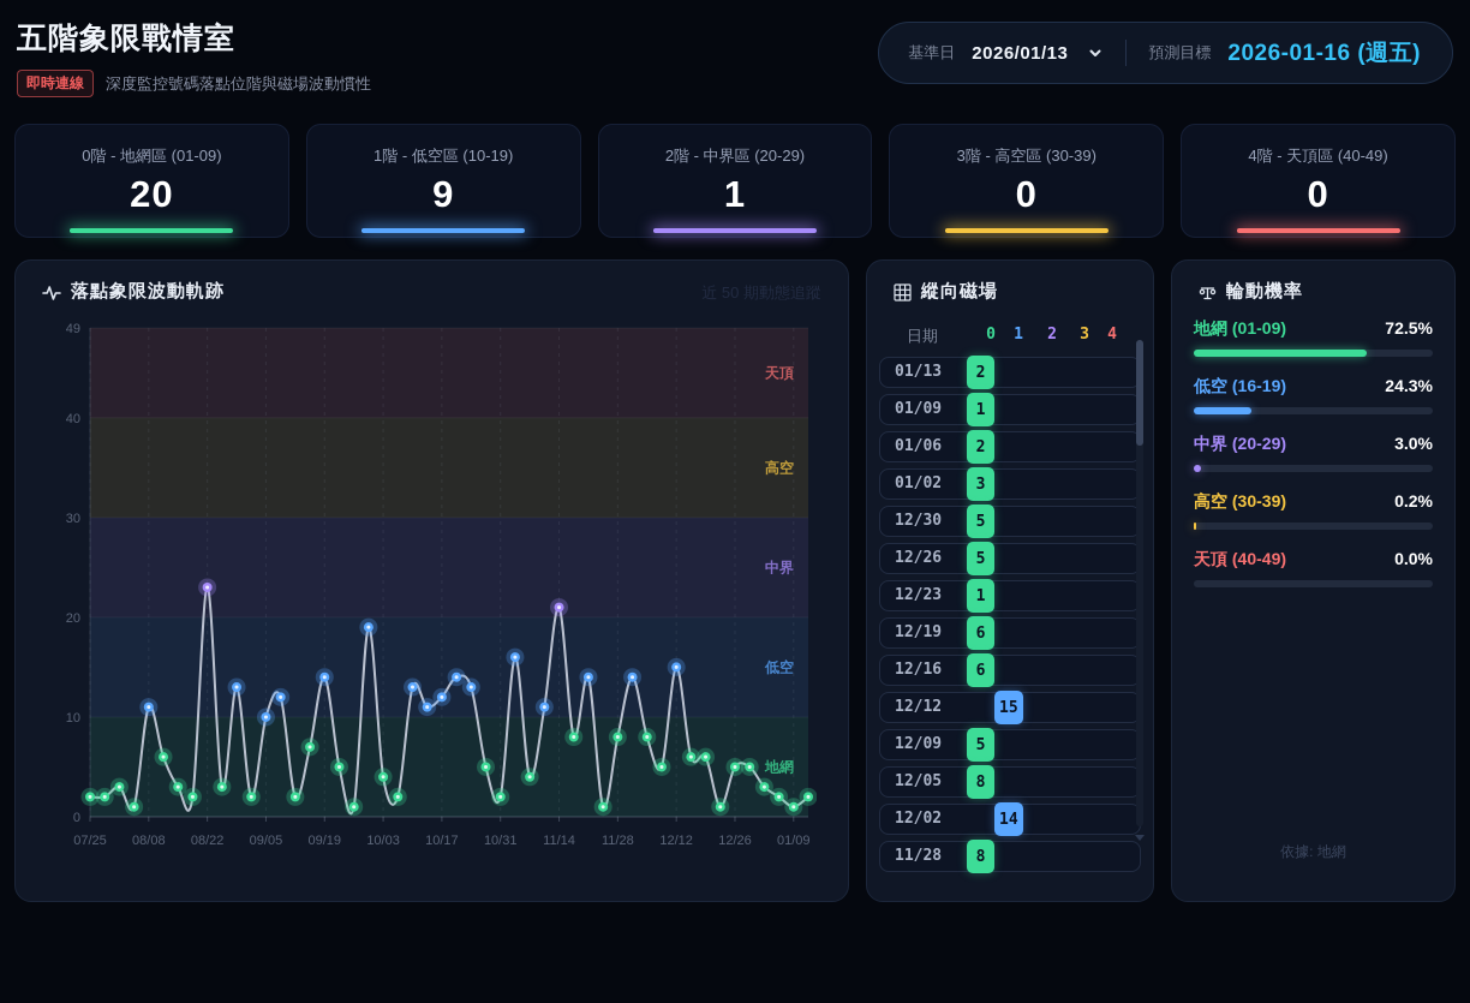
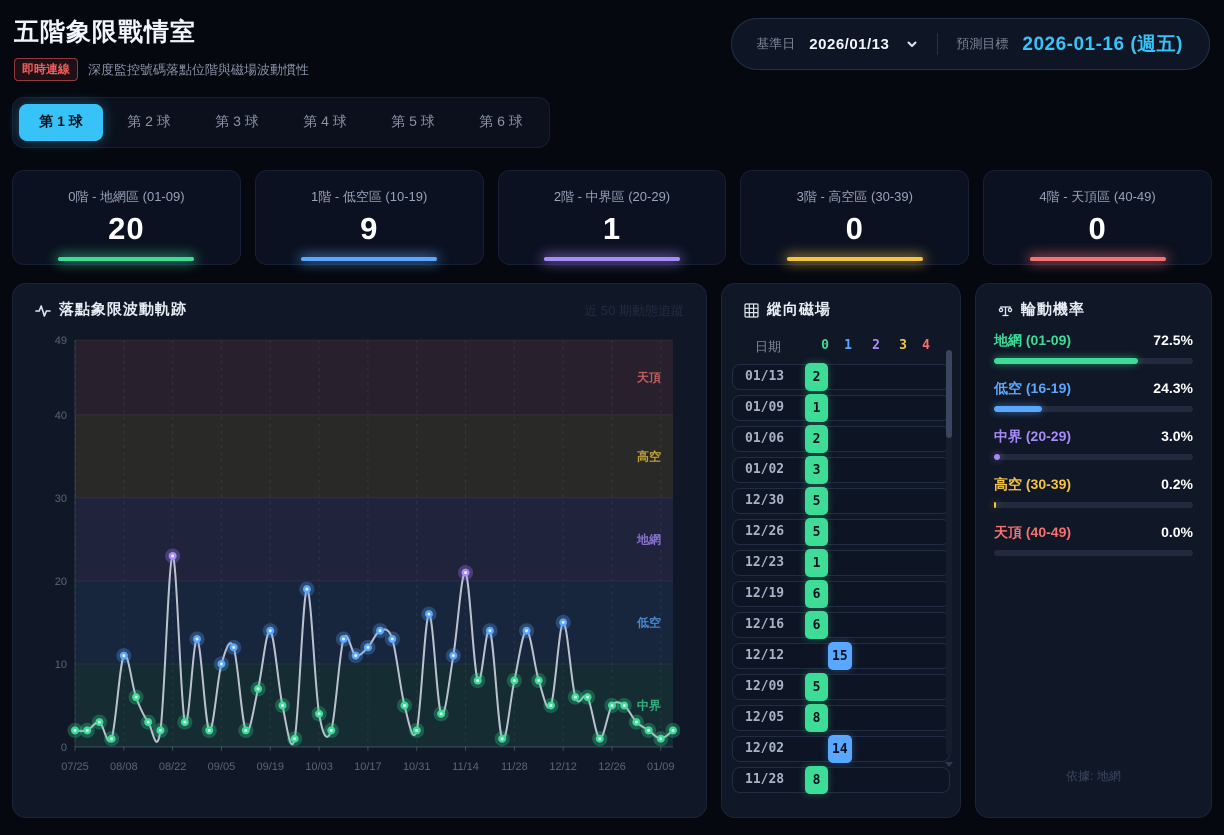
  五階象限戰情室
  即時連線
  深度監控號碼落點位階與磁場波動慣性
  基準日
  2026/01/13
  預測目標
  2026-01-16 (週五)
+ 第 1 球
+ 第 2 球
+ 第 3 球
+ 第 4 球
+ 第 5 球
+ 第 6 球
  0階 - 地網區 (01-09)
  20
  1階 - 低空區 (10-19)
  9
  2階 - 中界區 (20-29)
  1
  3階 - 高空區 (30-39)
  0
  4階 - 天頂區 (40-49)
  0
  落點象限波動軌跡
  近 50 期動態追蹤
- 地網
+ 中界
  低空
- 中界
+ 地網
  高空
  天頂
  07/25
  08/08
  08/22
  09/05
  09/19
  10/03
  10/17
  10/31
  11/14
  11/28
  12/12
  12/26
  01/09
  0
  10
  20
  30
  40
  49
  縱向磁場
  日期
  0
  1
  2
  3
  4
  01/13
  2
  01/09
  1
  01/06
  2
  01/02
  3
  12/30
  5
  12/26
  5
  12/23
  1
  12/19
  6
  12/16
  6
  12/12
  15
  12/09
  5
  12/05
  8
  12/02
  14
  11/28
  8
  輪動機率
  地網 (01-09)
  72.5%
  低空 (16-19)
  24.3%
  中界 (20-29)
  3.0%
  高空 (30-39)
  0.2%
  天頂 (40-49)
  0.0%
  依據: 地網
